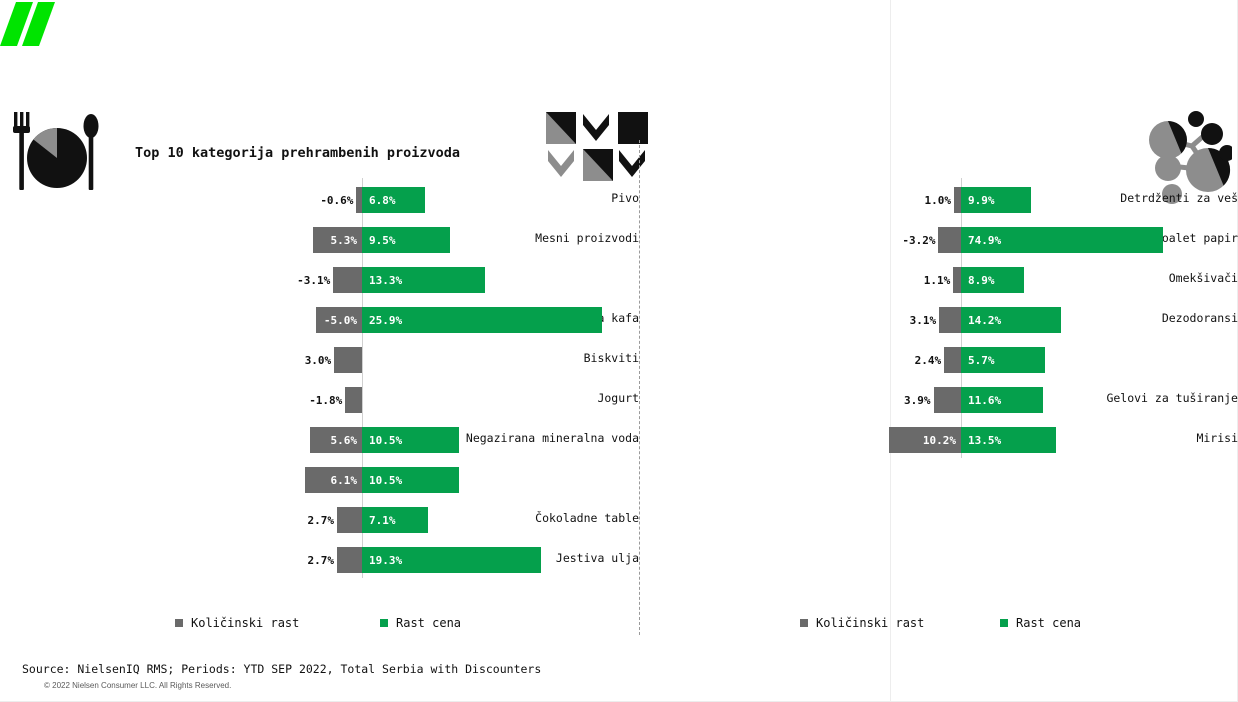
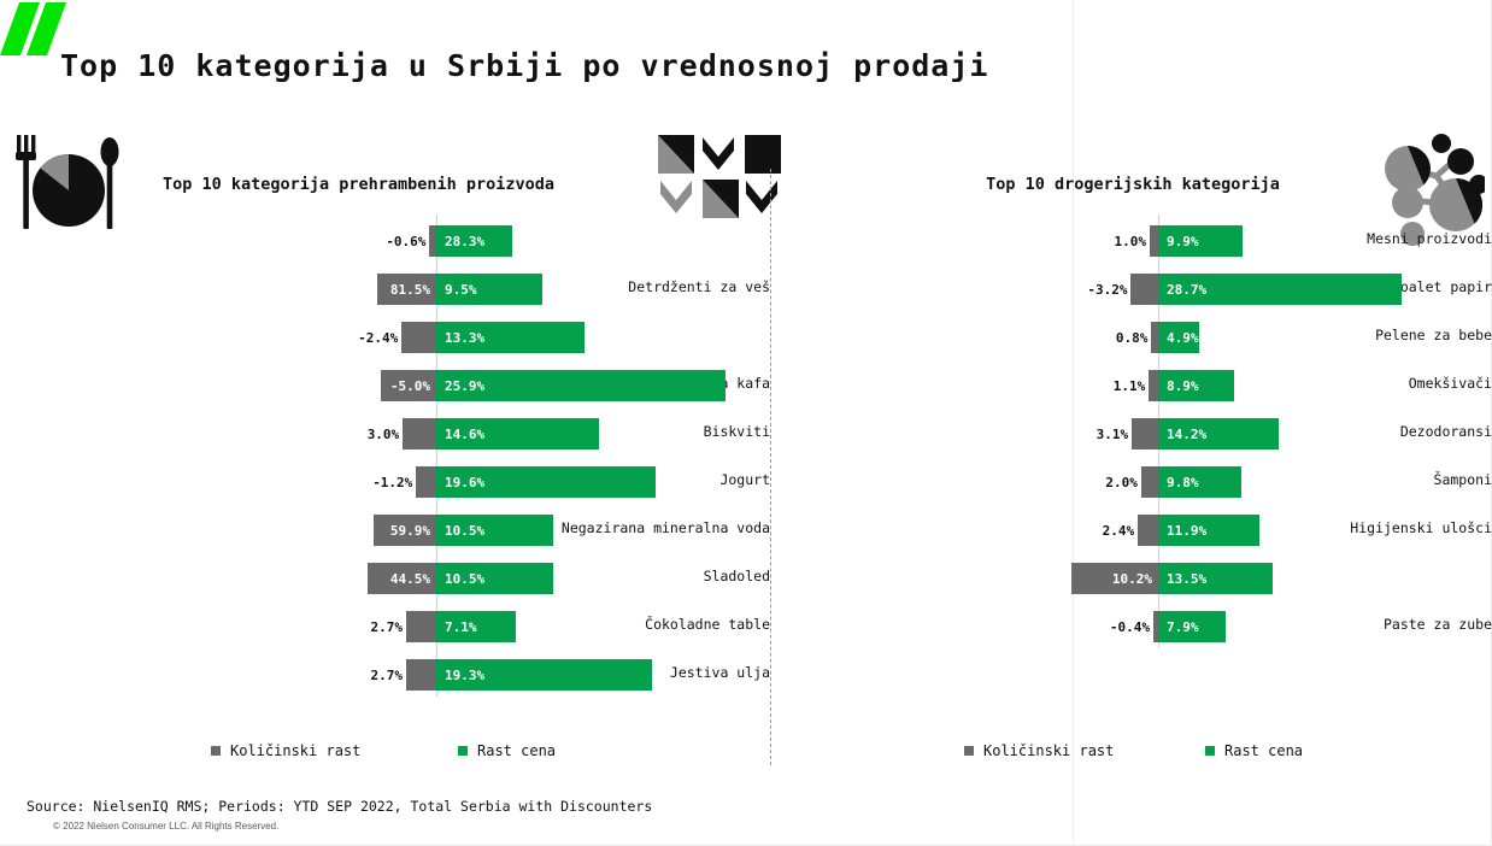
+ Top 10 kategorija u Srbiji po vrednosnoj prodaji
  Top 10 kategorija prehrambenih proizvoda
- Pivo
  -0.6%
- 6.8%
+ 28.3%
- Mesni proizvodi
+ Detrdženti za veš
- 5.3%
+ 81.5%
  9.5%
- -3.1%
+ -2.4%
  13.3%
  -5.0%
  25.9%
  Biskviti
  3.0%
+ 14.6%
  Jogurt
- -1.8%
+ -1.2%
+ 19.6%
  Negazirana mineralna voda
- 5.6%
+ 59.9%
  10.5%
+ Sladoled
- 6.1%
+ 44.5%
  10.5%
  Čokoladne table
  2.7%
  7.1%
  Jestiva ulja
  2.7%
  19.3%
  Količinski rast
  Rast cena
+ Top 10 drogerijskih kategorija
- Detrdženti za veš
+ Mesni proizvodi
  1.0%
  9.9%
  oalet papir
  -3.2%
- 74.9%
+ 28.7%
+ Pelene za bebe
+ 0.8%
+ 4.9%
  Omekšivači
  1.1%
  8.9%
  Dezodoransi
  3.1%
  14.2%
+ Šamponi
+ 2.0%
+ 9.8%
+ Higijenski ulošci
  2.4%
- 5.7%
+ 11.9%
- Gelovi za tuširanje
- 3.9%
- 11.6%
- Mirisi
  10.2%
  13.5%
+ Paste za zube
+ -0.4%
+ 7.9%
  Količinski rast
  Rast cena
  Source: NielsenIQ RMS; Periods: YTD SEP 2022, Total Serbia with Discounters
  © 2022 Nielsen Consumer LLC. All Rights Reserved.
